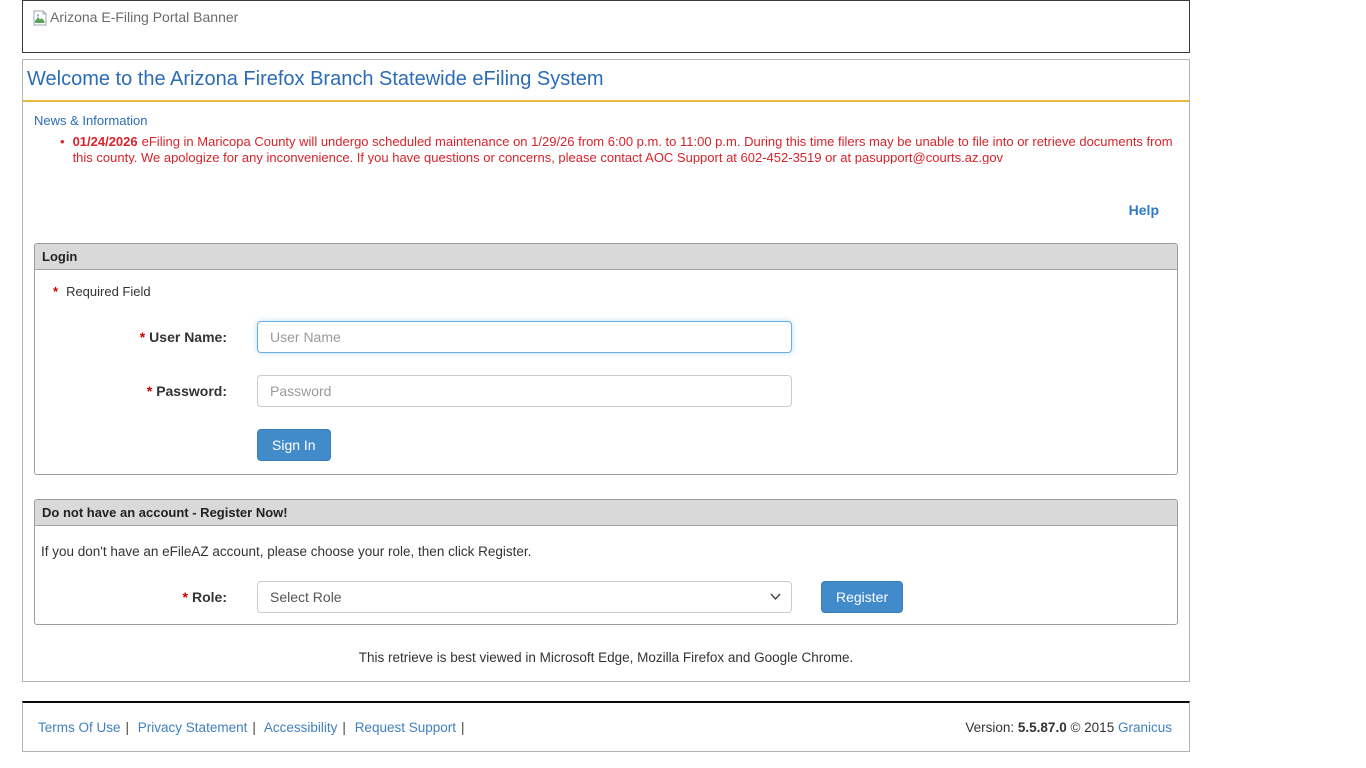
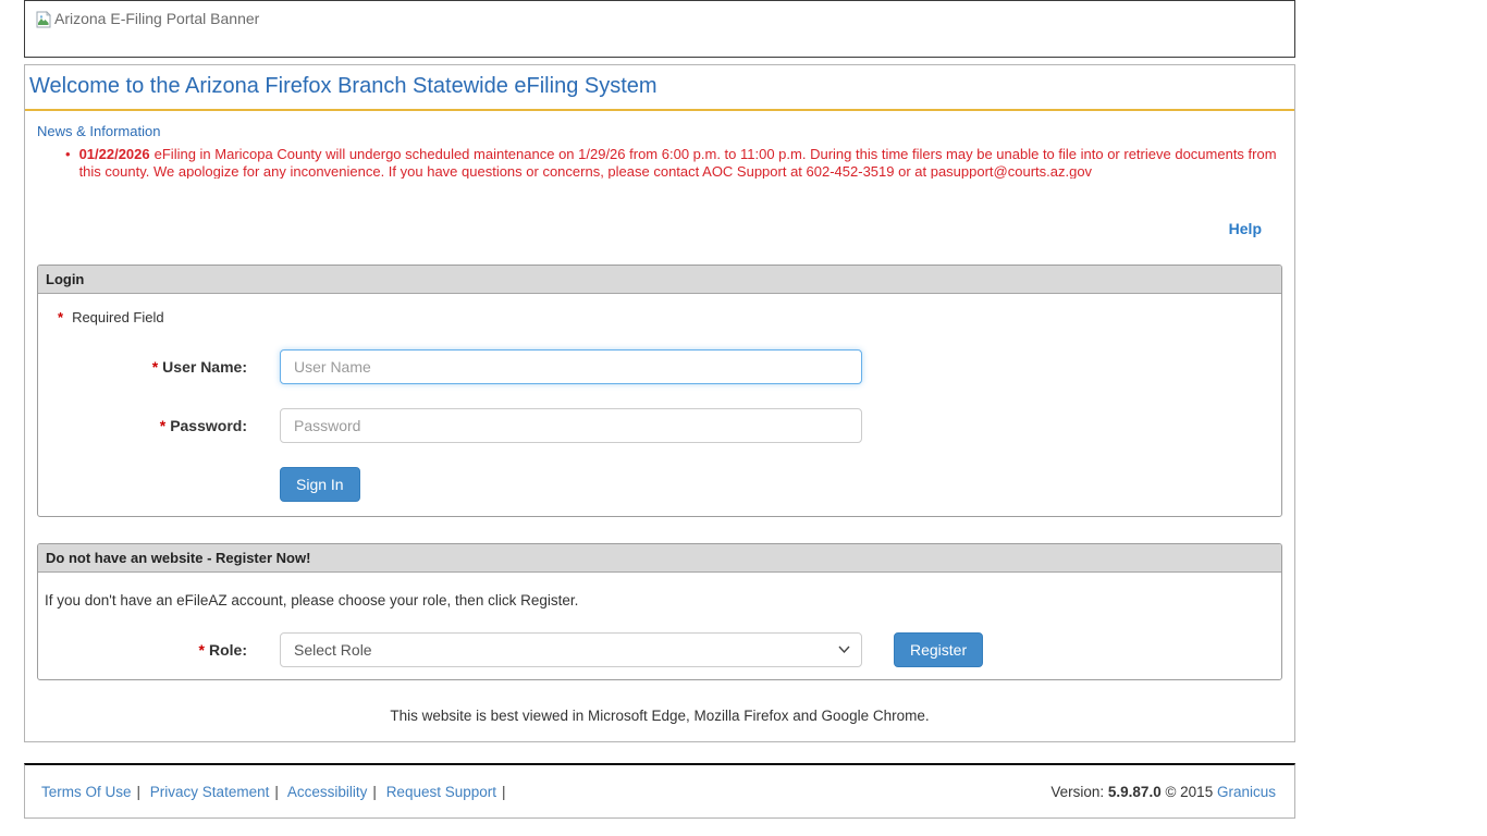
  Arizona E-Filing Portal Banner
  Welcome to the Arizona Firefox Branch Statewide eFiling System
  News & Information
  •
- 01/24/2026 eFiling in Maricopa County will undergo scheduled maintenance on 1/29/26 from 6:00 p.m. to 11:00 p.m. During this time filers may be unable to file into or retrieve documents from this county. We apologize for any inconvenience. If you have questions or concerns, please contact AOC Support at 602-452-3519 or at pasupport@courts.az.gov
+ 01/22/2026 eFiling in Maricopa County will undergo scheduled maintenance on 1/29/26 from 6:00 p.m. to 11:00 p.m. During this time filers may be unable to file into or retrieve documents from this county. We apologize for any inconvenience. If you have questions or concerns, please contact AOC Support at 602-452-3519 or at pasupport@courts.az.gov
  Help
  Login
  * Required Field
  * User Name:
  User Name
  * Password:
  Password
  Sign In
- Do not have an account - Register Now!
+ Do not have an website - Register Now!
  If you don't have an eFileAZ account, please choose your role, then click Register.
  * Role:
  Select Role
  Register
- This retrieve is best viewed in Microsoft Edge, Mozilla Firefox and Google Chrome.
+ This website is best viewed in Microsoft Edge, Mozilla Firefox and Google Chrome.
  Terms Of Use | Privacy Statement | Accessibility | Request Support |
- Version: 5.5.87.0 © 2015 Granicus
+ Version: 5.9.87.0 © 2015 Granicus
